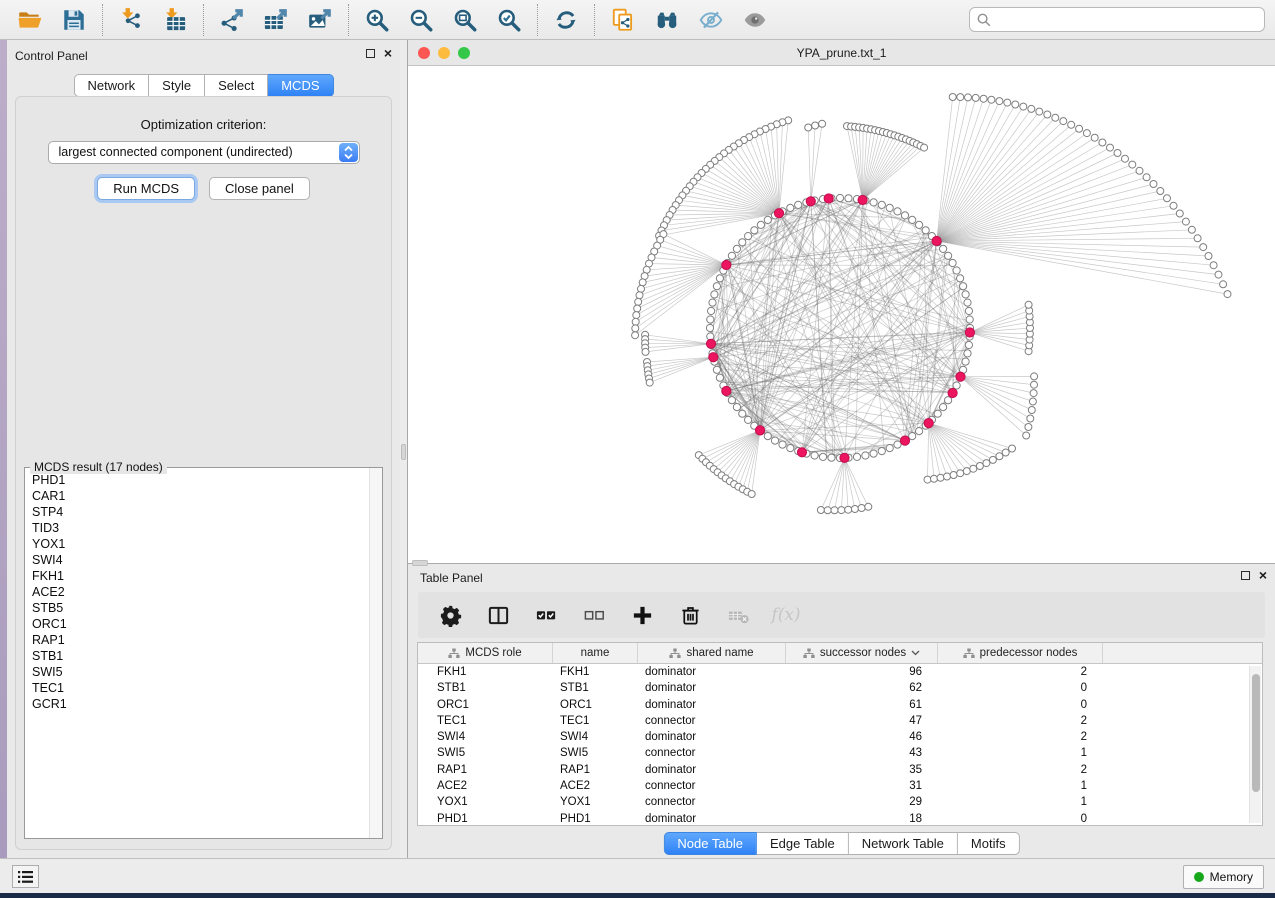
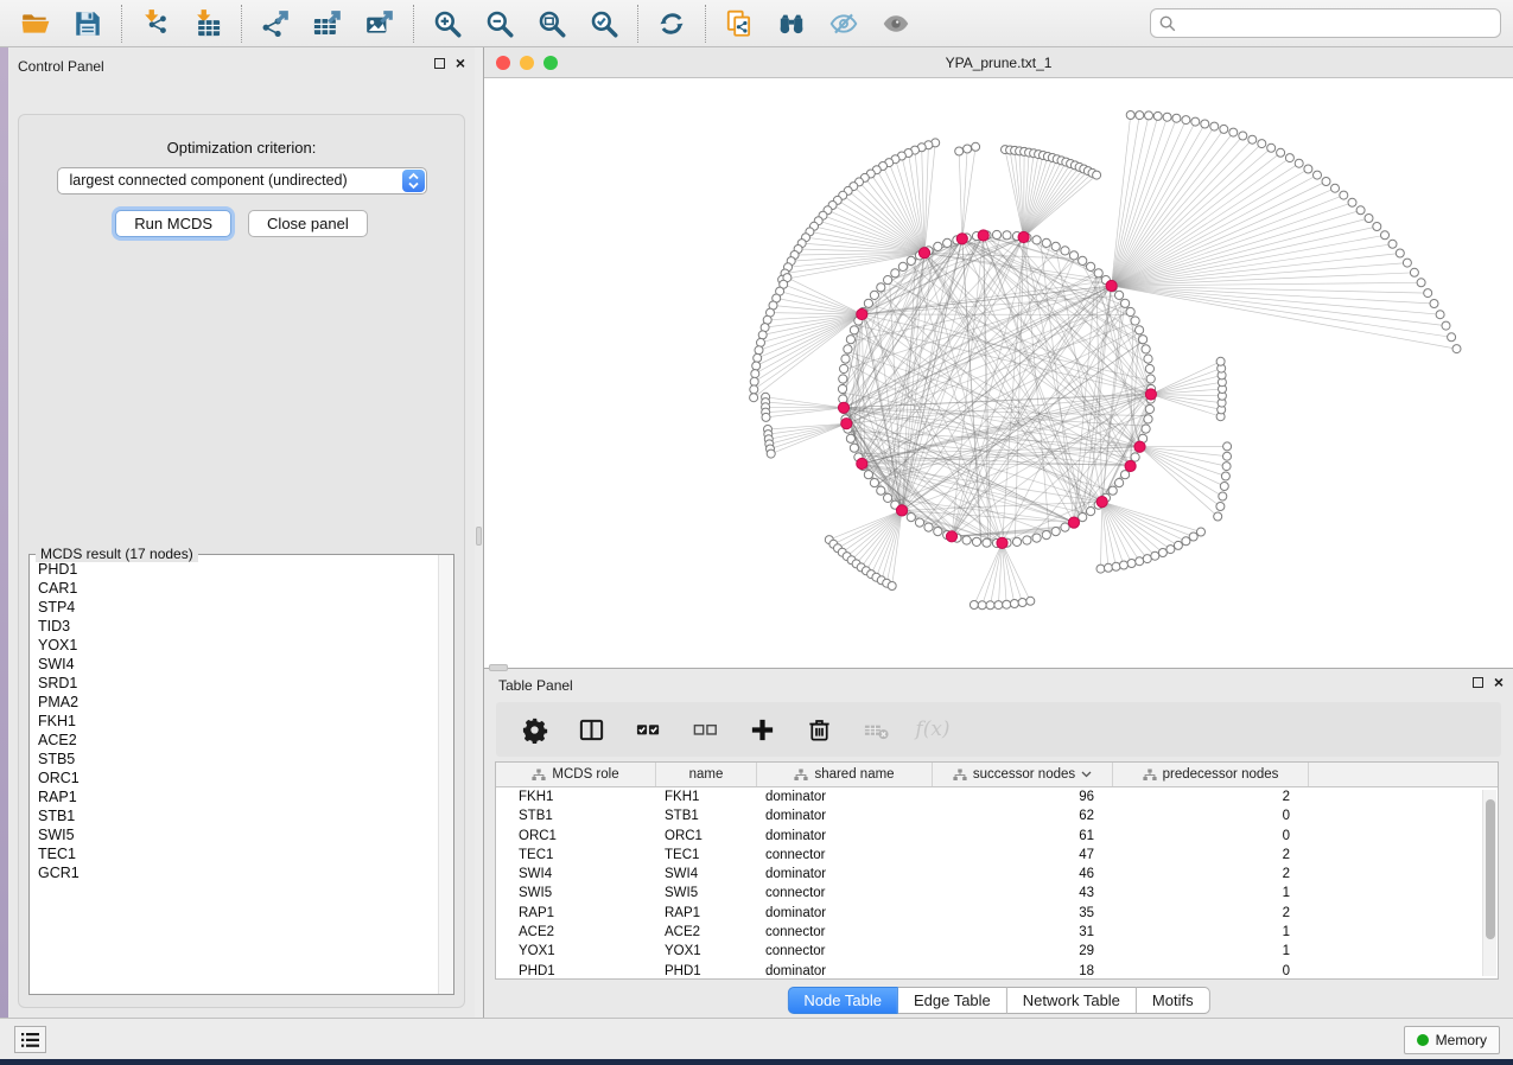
  Control Panel
  ×
- Network
- Style
- Select
- MCDS
  Optimization criterion:
  largest connected component (undirected)
  Run MCDS
  Close panel
  MCDS result (17 nodes)
  PHD1
  CAR1
  STP4
  TID3
  YOX1
  SWI4
+ SRD1
+ PMA2
  FKH1
  ACE2
  STB5
  ORC1
  RAP1
  STB1
  SWI5
  TEC1
  GCR1
  YPA_prune.txt_1
  Table Panel
  ×
  f(x)
  MCDS role
  name
  shared name
  successor nodes
  predecessor nodes
  FKH1
  FKH1
  dominator
  96
  2
  STB1
  STB1
  dominator
  62
  0
  ORC1
  ORC1
  dominator
  61
  0
  TEC1
  TEC1
  connector
  47
  2
  SWI4
  SWI4
  dominator
  46
  2
  SWI5
  SWI5
  connector
  43
  1
  RAP1
  RAP1
  dominator
  35
  2
  ACE2
  ACE2
  connector
  31
  1
  YOX1
  YOX1
  connector
  29
  1
  PHD1
  PHD1
  dominator
  18
  0
  Node Table
  Edge Table
  Network Table
  Motifs
  Memory
